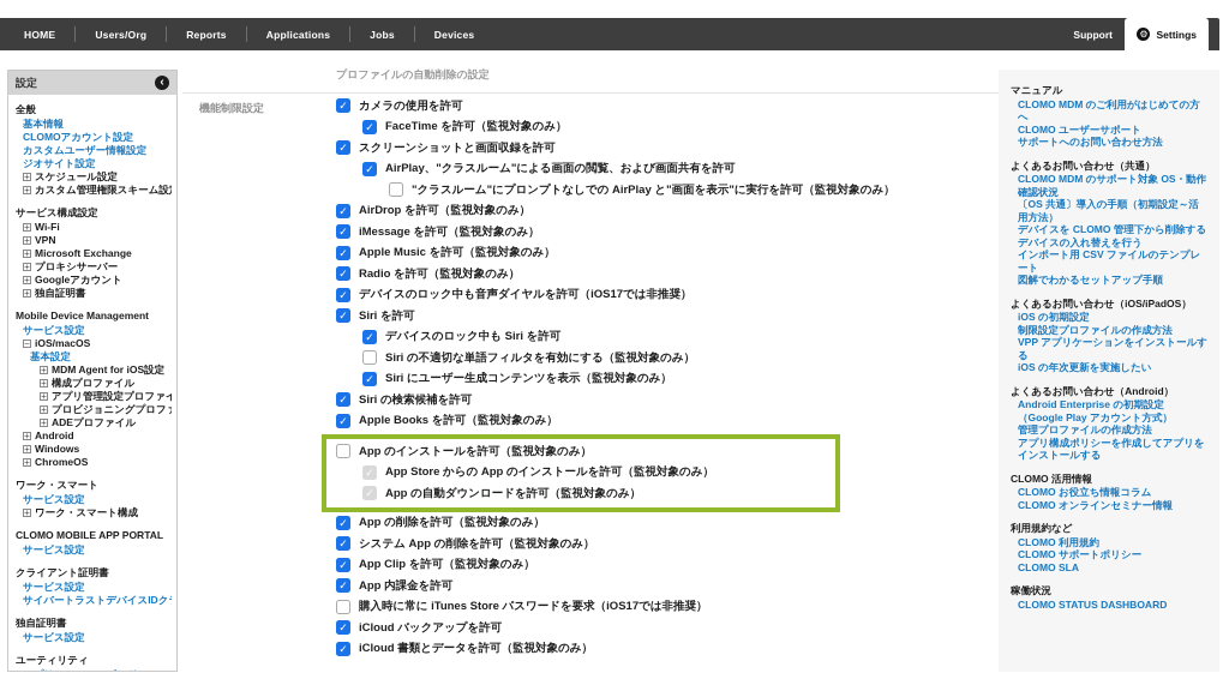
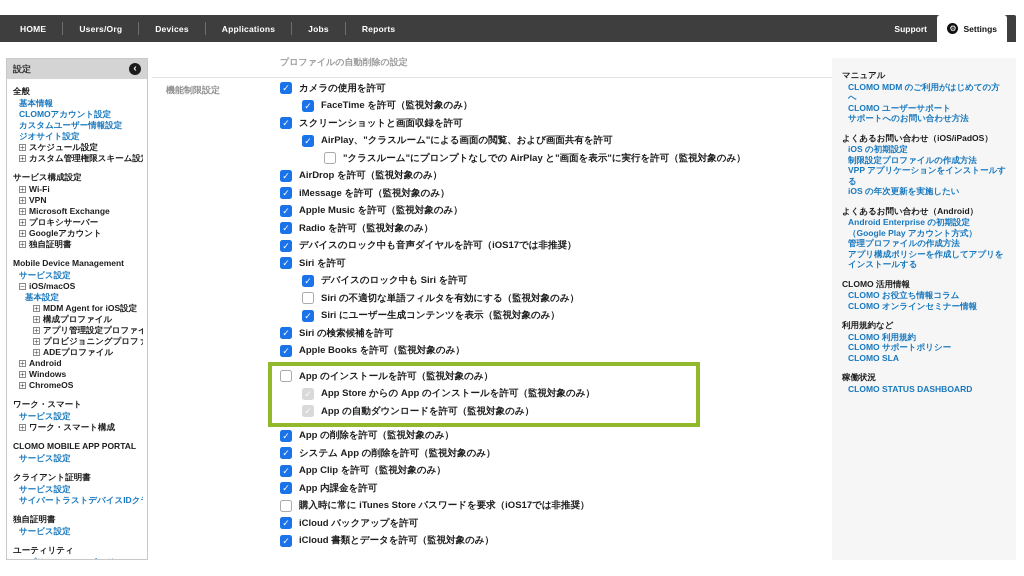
  HOME
  Users/Org
- Reports
+ Devices
  Applications
  Jobs
- Devices
+ Reports
  Support
  ⚙
  Settings
  設定
  ‹
  全般
  基本情報
  CLOMOアカウント設定
  カスタムユーザー情報設定
  ジオサイト設定
  +
  スケジュール設定
  +
  カスタム管理権限スキーム設
  サービス構成設定
  +
  Wi-Fi
  +
  VPN
  +
  Microsoft Exchange
  +
  プロキシサーバー
  +
  Googleアカウント
  +
  独自証明書
  Mobile Device Management
  サービス設定
  −
  iOS/macOS
  基本設定
  +
  MDM Agent for iOS設定
  +
  構成プロファイル
  +
  アプリ管理設定プロファイ
  +
  プロビジョニングプロフ
  +
  ADEプロファイル
  +
  Android
  +
  Windows
  +
  ChromeOS
  ワーク・スマート
  サービス設定
  +
  ワーク・スマート構成
  CLOMO MOBILE APP PORTAL
  サービス設定
  クライアント証明書
  サービス設定
  サイバートラストデバイスIDク
  独自証明書
  サービス設定
  ユーティリティ
  プロファイルの自動削除の設定
  機能制限設定
  ✓
  カメラの使用を許可
  ✓
  FaceTime を許可（監視対象のみ）
  ✓
  スクリーンショットと画面収録を許可
  ✓
  AirPlay、"クラスルーム"による画面の閲覧、および画面共有を許可
  "クラスルーム"にプロンプトなしでの AirPlay と"画面を表示"に実行を許可（監視対象のみ）
  ✓
  AirDrop を許可（監視対象のみ）
  ✓
  iMessage を許可（監視対象のみ）
  ✓
  Apple Music を許可（監視対象のみ）
  ✓
  Radio を許可（監視対象のみ）
  ✓
  デバイスのロック中も音声ダイヤルを許可（iOS17では非推奨）
  ✓
  Siri を許可
  ✓
  デバイスのロック中も Siri を許可
  Siri の不適切な単語フィルタを有効にする（監視対象のみ）
  ✓
  Siri にユーザー生成コンテンツを表示（監視対象のみ）
  ✓
  Siri の検索候補を許可
  ✓
  Apple Books を許可（監視対象のみ）
  App のインストールを許可（監視対象のみ）
  ✓
  App Store からの App のインストールを許可（監視対象のみ）
  ✓
  App の自動ダウンロードを許可（監視対象のみ）
  ✓
  App の削除を許可（監視対象のみ）
  ✓
  システム App の削除を許可（監視対象のみ）
  ✓
  App Clip を許可（監視対象のみ）
  ✓
  App 内課金を許可
  購入時に常に iTunes Store パスワードを要求（iOS17では非推奨）
  ✓
  iCloud バックアップを許可
  ✓
  iCloud 書類とデータを許可（監視対象のみ）
  マニュアル
  CLOMO MDM のご利用がはじめての方へ
  CLOMO ユーザーサポート
  サポートへのお問い合わせ方法
- よくあるお問い合わせ（共通）
- CLOMO MDM のサポート対象 OS・動作確認状況
- 〔OS 共通〕導入の手順（初期設定～活用方法）
- デバイスを CLOMO 管理下から削除する
- デバイスの入れ替えを行う
- インポート用 CSV ファイルのテンプレート
- 図解でわかるセットアップ手順
  よくあるお問い合わせ（iOS/iPadOS）
  iOS の初期設定
  制限設定プロファイルの作成方法
  VPP アプリケーションをインストールする
  iOS の年次更新を実施したい
  よくあるお問い合わせ（Android）
  Android Enterprise の初期設定（Google Play アカウント方式）
  管理プロファイルの作成方法
  アプリ構成ポリシーを作成してアプリをインストールする
  CLOMO 活用情報
  CLOMO お役立ち情報コラム
  CLOMO オンラインセミナー情報
  利用規約など
  CLOMO 利用規約
  CLOMO サポートポリシー
  CLOMO SLA
  稼働状況
  CLOMO STATUS DASHBOARD
